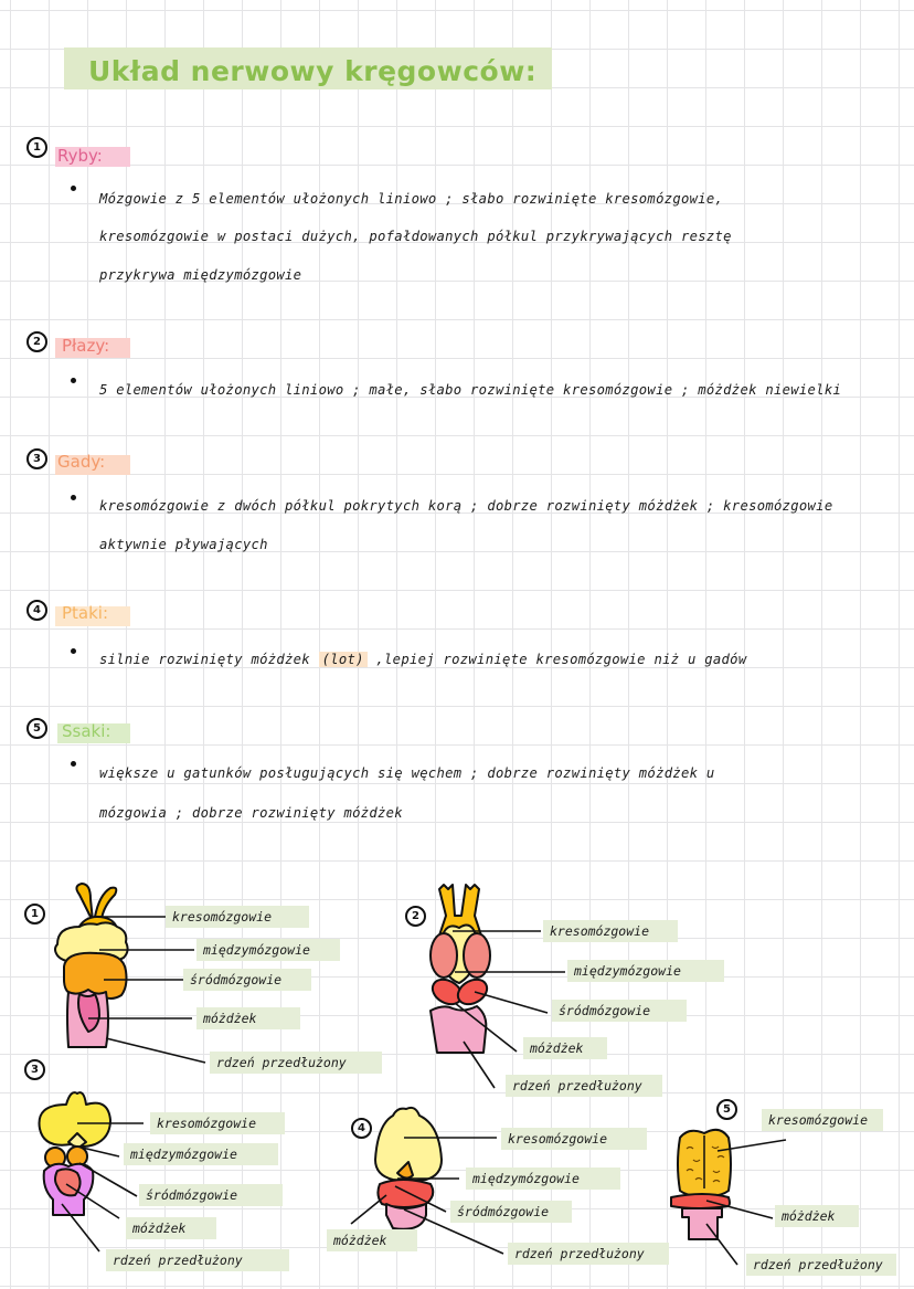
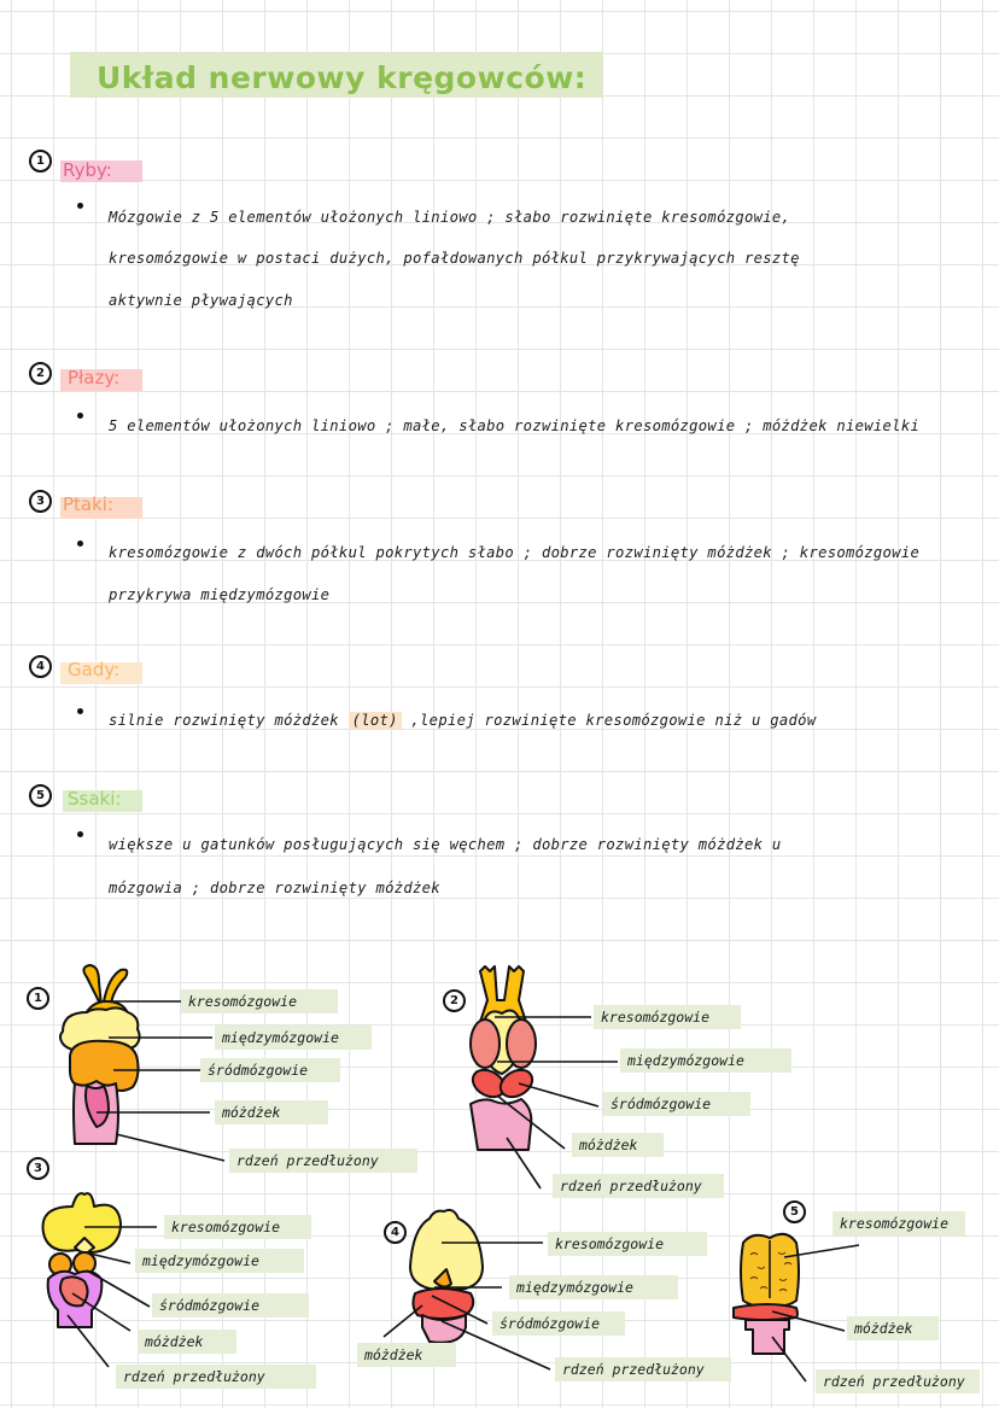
  Układ nerwowy kręgowców:
  1
  Ryby:
  Mózgowie z 5 elementów ułożonych liniowo ; słabo rozwinięte kresomózgowie,
  kresomózgowie w postaci dużych, pofałdowanych półkul przykrywających resztę
- przykrywa międzymózgowie
+ aktywnie pływających
  2
  Płazy:
  5 elementów ułożonych liniowo ; małe, słabo rozwinięte kresomózgowie ; móżdżek niewielki
  3
- Gady:
+ Ptaki:
- kresomózgowie z dwóch półkul pokrytych korą ; dobrze rozwinięty móżdżek ; kresomózgowie
+ kresomózgowie z dwóch półkul pokrytych słabo ; dobrze rozwinięty móżdżek ; kresomózgowie
- aktywnie pływających
+ przykrywa międzymózgowie
  4
- Ptaki:
+ Gady:
  silnie rozwinięty móżdżek (lot) ,lepiej rozwinięte kresomózgowie niż u gadów
  5
  Ssaki:
  większe u gatunków posługujących się węchem ; dobrze rozwinięty móżdżek u
  mózgowia ; dobrze rozwinięty móżdżek
  1
  2
  3
  4
  5
  kresomózgowie
  międzymózgowie
  śródmózgowie
  móżdżek
  rdzeń przedłużony
  kresomózgowie
  międzymózgowie
  śródmózgowie
  móżdżek
  rdzeń przedłużony
  kresomózgowie
  międzymózgowie
  śródmózgowie
  móżdżek
  rdzeń przedłużony
  kresomózgowie
  międzymózgowie
  śródmózgowie
  móżdżek
  rdzeń przedłużony
  kresomózgowie
  móżdżek
  rdzeń przedłużony
